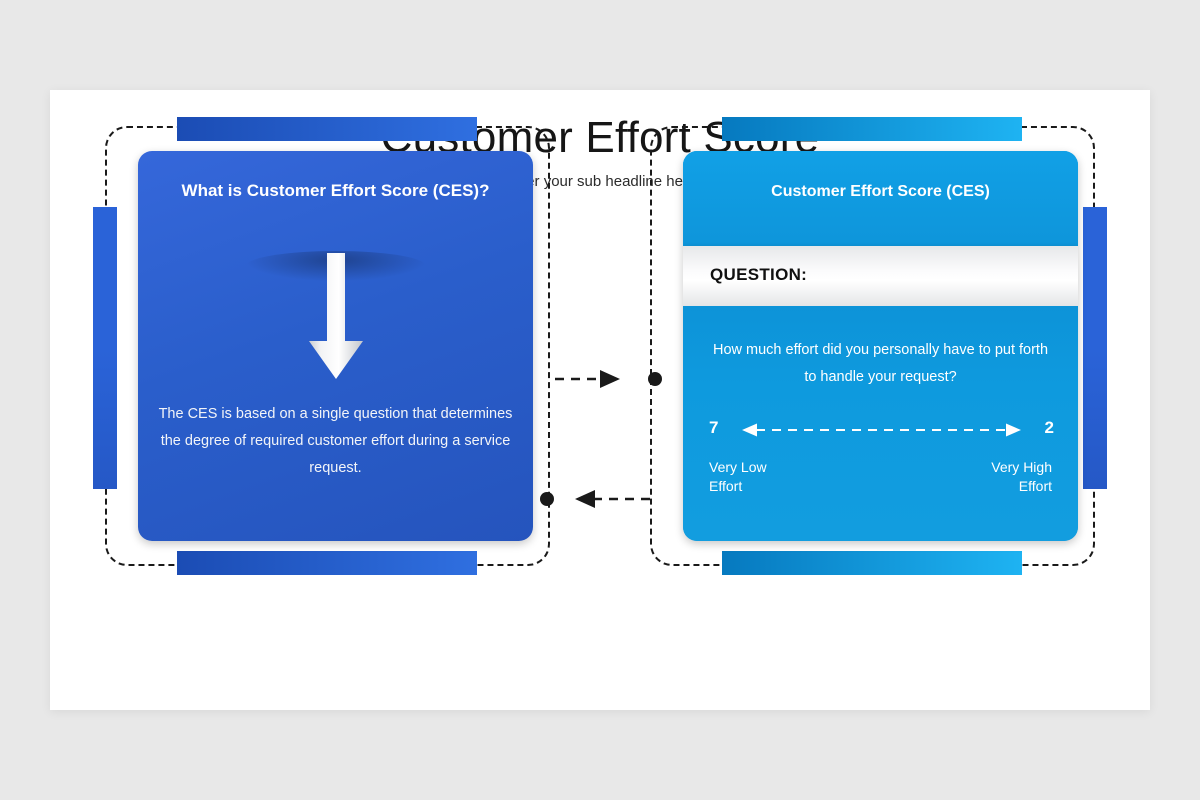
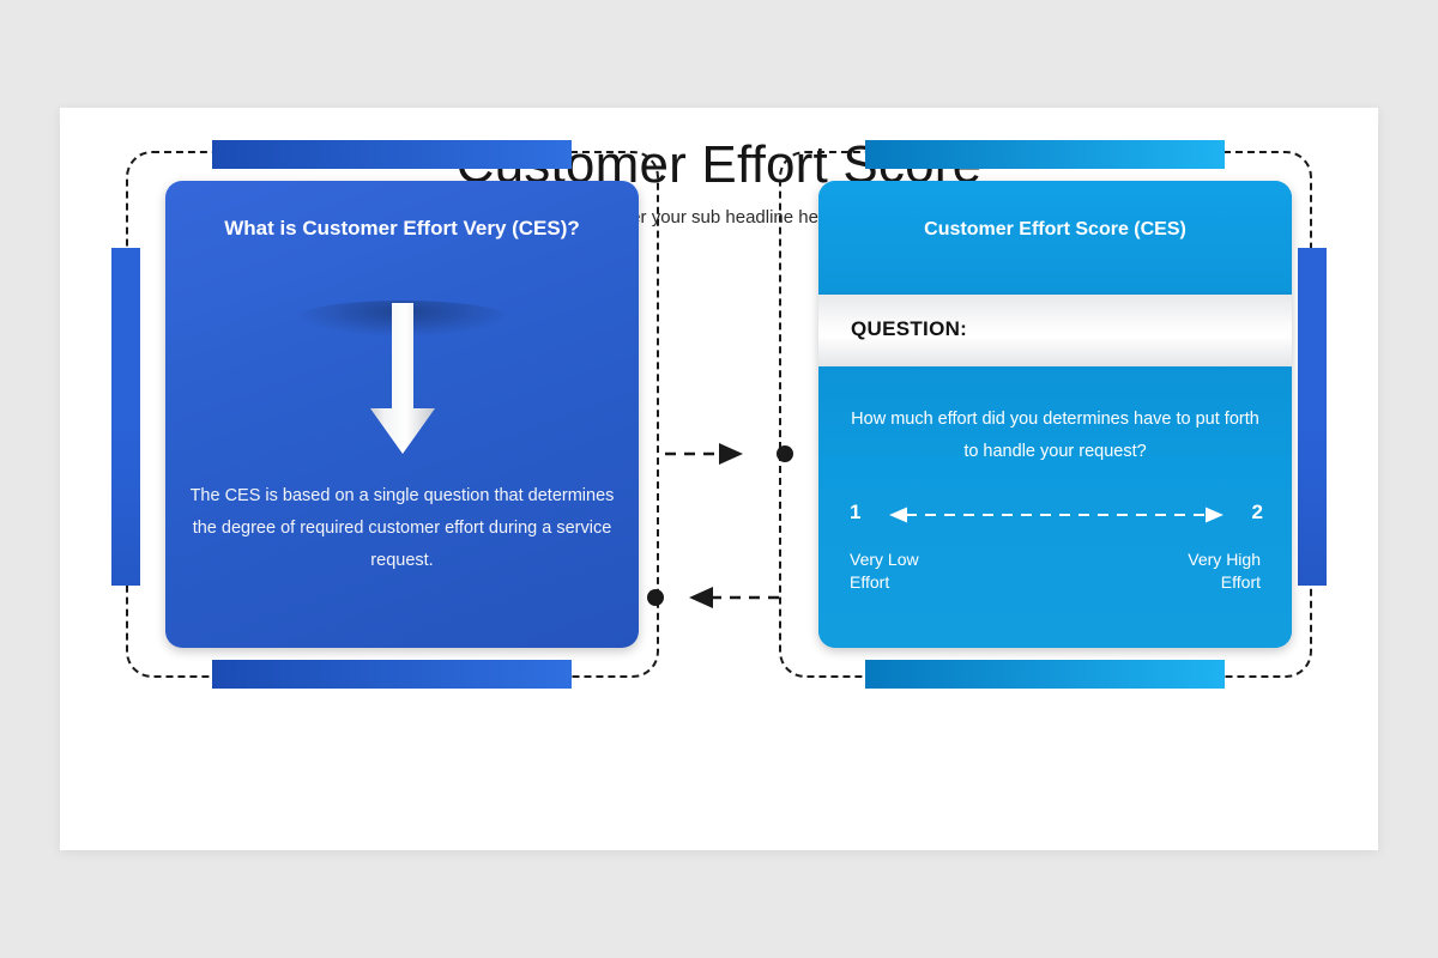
  r your sub headline he
- What is Customer Effort Score (CES)?
+ What is Customer Effort Very (CES)?
  The CES is based on a single question that determines the degree of required customer effort during a service request.
  Customer Effort Score (CES)
  QUESTION:
- How much effort did you personally have to put forth to handle your request?
+ How much effort did you determines have to put forth to handle your request?
- 7
+ 1
  2
  Very Low
  Effort
  Very High
  Effort
